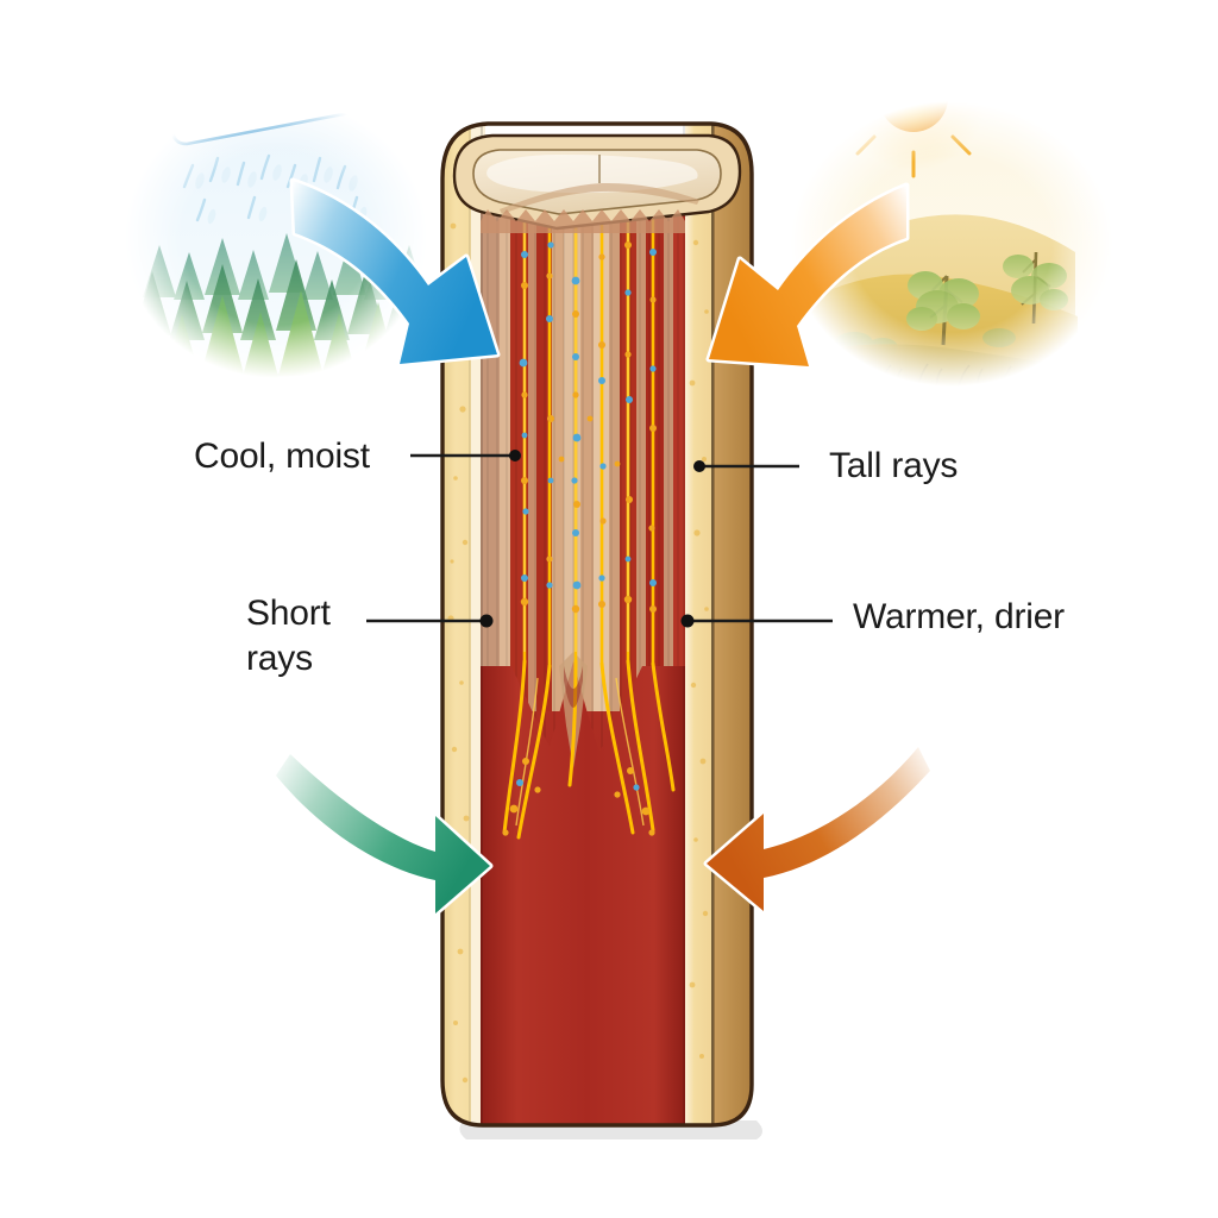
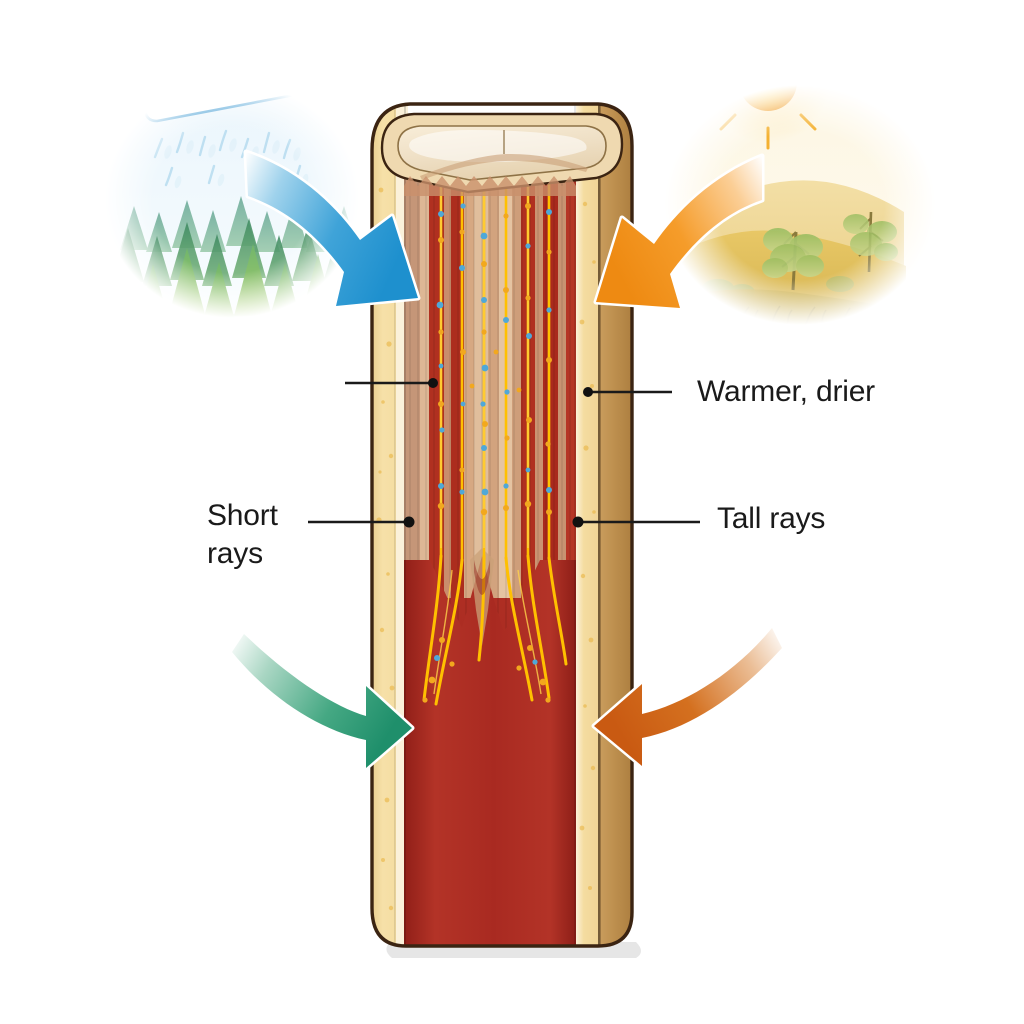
- Cool, moist
- Tall rays
+ Warmer, drier
  Short
  rays
- Warmer, drier
+ Tall rays
